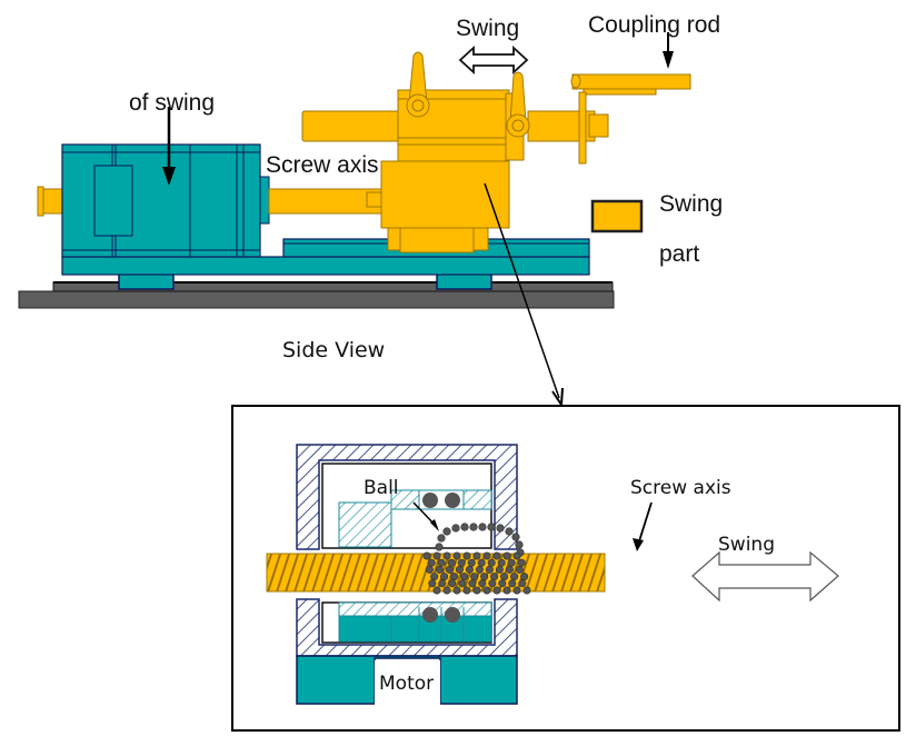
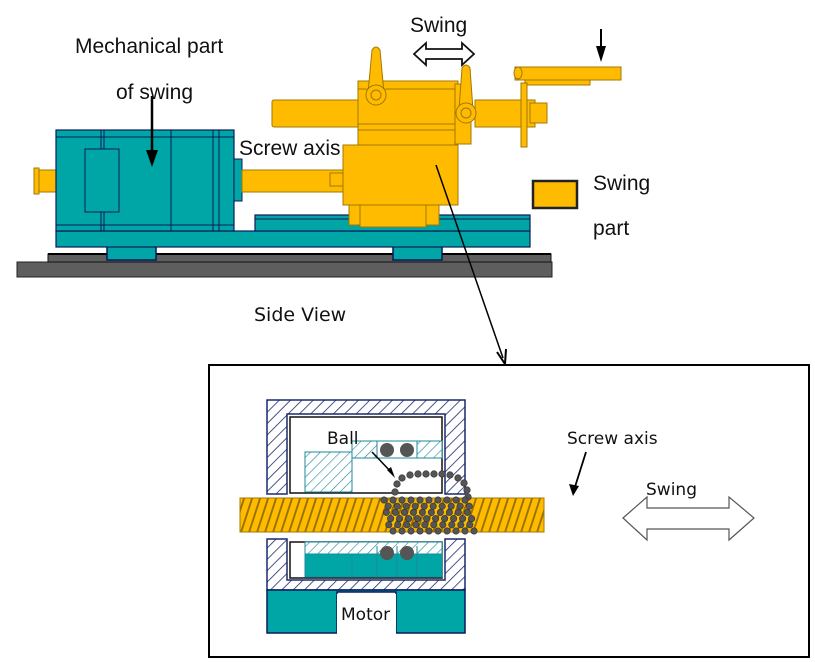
+ Mechanical part
  of swing
  Swing
- Coupling rod
  Screw axis
  Swing
  part
  Side View
  Ball
  Screw axis
  Swing
  Motor
